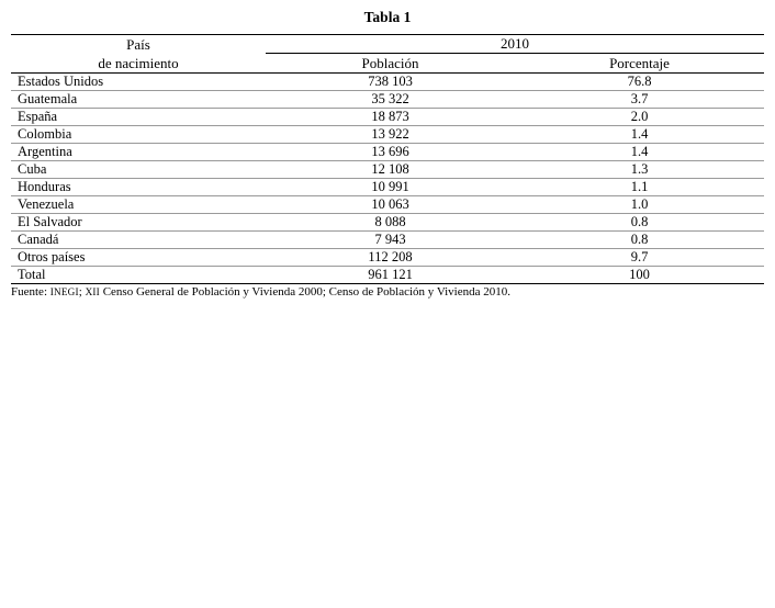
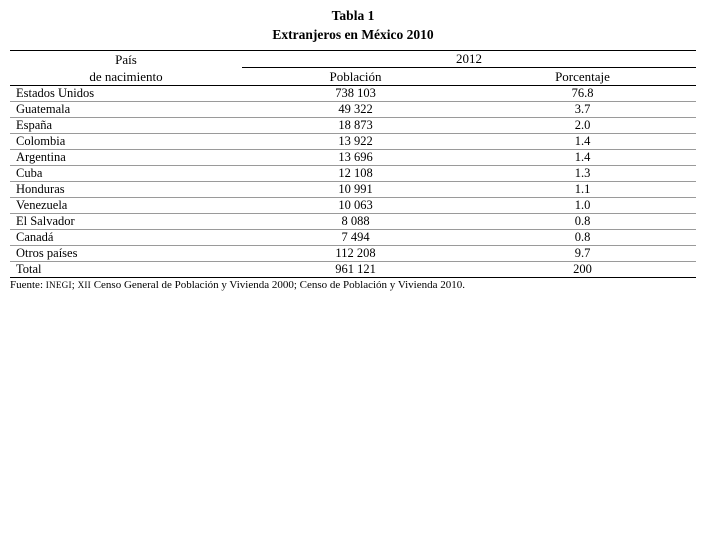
  Tabla 1
+ Extranjeros en México 2010
- País de nacimiento	2010
+ País de nacimiento	2012
  Población	Porcentaje
  Estados Unidos	738 103	76.8
- Guatemala	35 322	3.7
+ Guatemala	49 322	3.7
  España	18 873	2.0
  Colombia	13 922	1.4
  Argentina	13 696	1.4
  Cuba	12 108	1.3
  Honduras	10 991	1.1
  Venezuela	10 063	1.0
  El Salvador	8 088	0.8
- Canadá	7 943	0.8
+ Canadá	7 494	0.8
  Otros países	112 208	9.7
- Total	961 121	100
+ Total	961 121	200
  Fuente: INEGI; XII Censo General de Población y Vivienda 2000; Censo de Población y Vivienda 2010.
